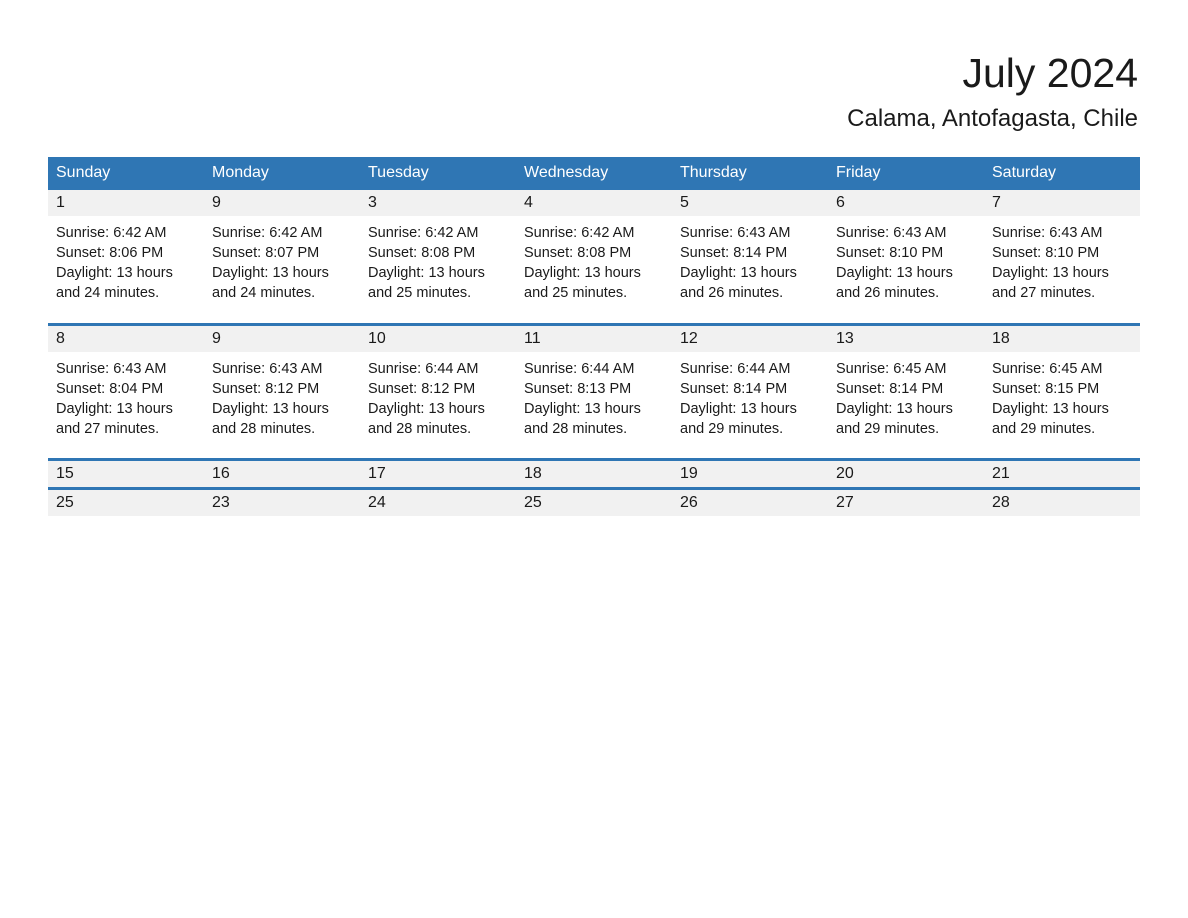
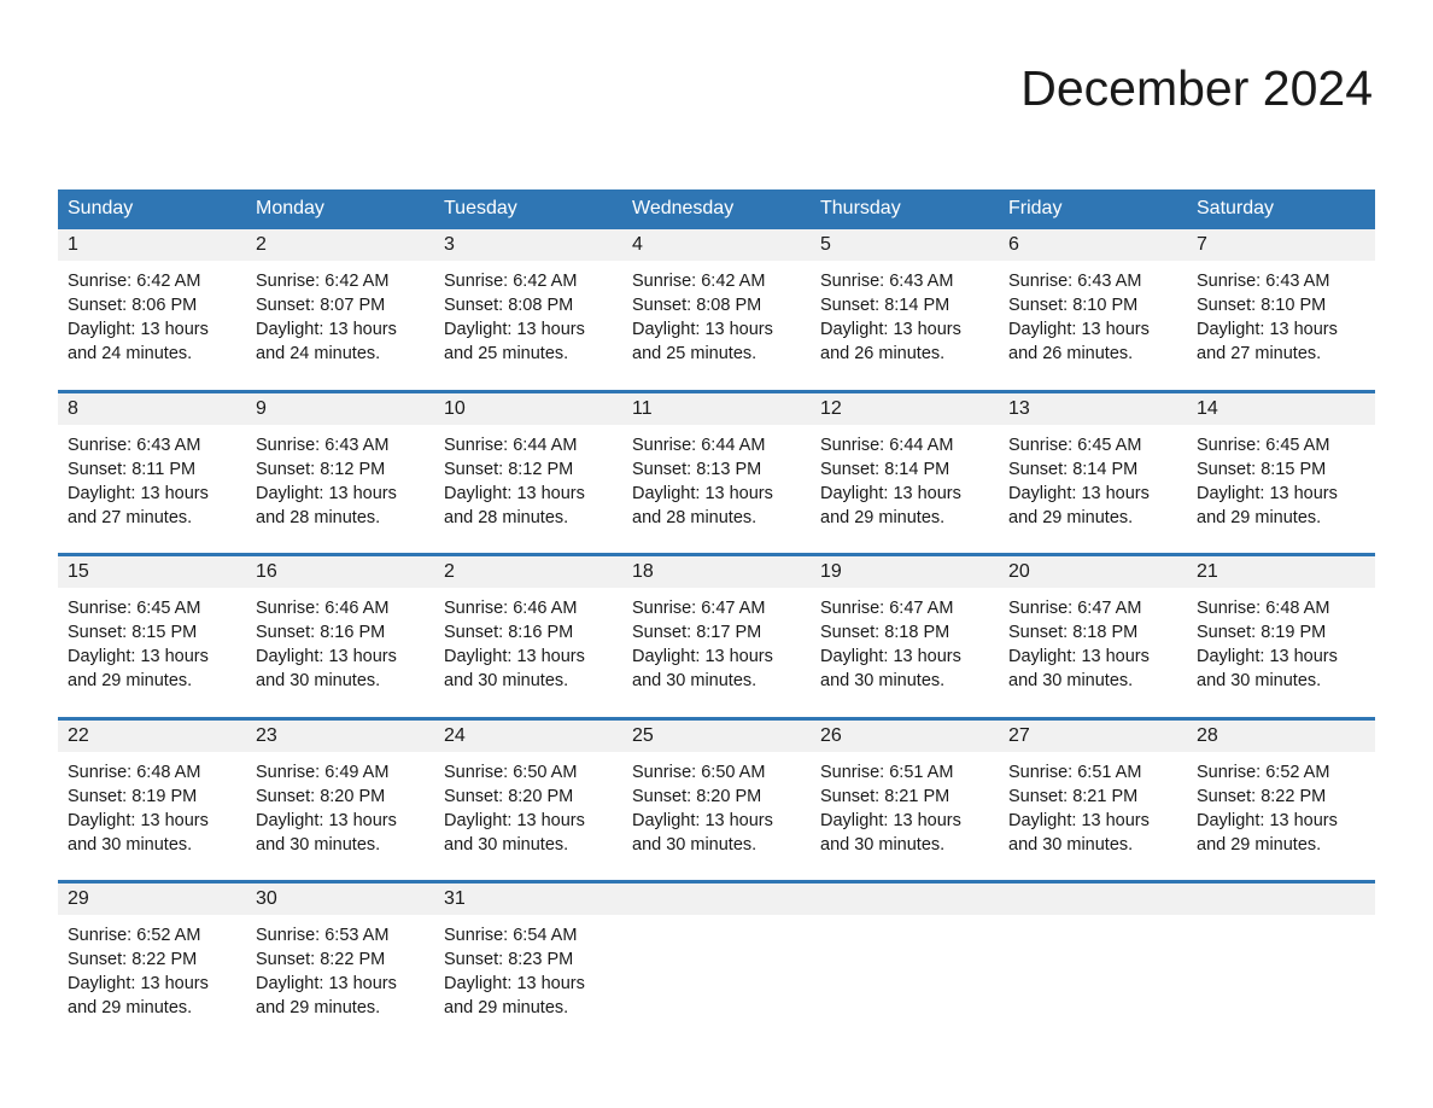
- July 2024
+ December 2024
- Calama, Antofagasta, Chile
  Sunday	Monday	Tuesday	Wednesday	Thursday	Friday	Saturday
- 1	9	3	4	5	6	7
+ 1	2	3	4	5	6	7
  Sunrise: 6:42 AM Sunset: 8:06 PM Daylight: 13 hours and 24 minutes.	Sunrise: 6:42 AM Sunset: 8:07 PM Daylight: 13 hours and 24 minutes.	Sunrise: 6:42 AM Sunset: 8:08 PM Daylight: 13 hours and 25 minutes.	Sunrise: 6:42 AM Sunset: 8:08 PM Daylight: 13 hours and 25 minutes.	Sunrise: 6:43 AM Sunset: 8:14 PM Daylight: 13 hours and 26 minutes.	Sunrise: 6:43 AM Sunset: 8:10 PM Daylight: 13 hours and 26 minutes.	Sunrise: 6:43 AM Sunset: 8:10 PM Daylight: 13 hours and 27 minutes.
- 8	9	10	11	12	13	18
+ 8	9	10	11	12	13	14
- Sunrise: 6:43 AM Sunset: 8:04 PM Daylight: 13 hours and 27 minutes.	Sunrise: 6:43 AM Sunset: 8:12 PM Daylight: 13 hours and 28 minutes.	Sunrise: 6:44 AM Sunset: 8:12 PM Daylight: 13 hours and 28 minutes.	Sunrise: 6:44 AM Sunset: 8:13 PM Daylight: 13 hours and 28 minutes.	Sunrise: 6:44 AM Sunset: 8:14 PM Daylight: 13 hours and 29 minutes.	Sunrise: 6:45 AM Sunset: 8:14 PM Daylight: 13 hours and 29 minutes.	Sunrise: 6:45 AM Sunset: 8:15 PM Daylight: 13 hours and 29 minutes.
+ Sunrise: 6:43 AM Sunset: 8:11 PM Daylight: 13 hours and 27 minutes.	Sunrise: 6:43 AM Sunset: 8:12 PM Daylight: 13 hours and 28 minutes.	Sunrise: 6:44 AM Sunset: 8:12 PM Daylight: 13 hours and 28 minutes.	Sunrise: 6:44 AM Sunset: 8:13 PM Daylight: 13 hours and 28 minutes.	Sunrise: 6:44 AM Sunset: 8:14 PM Daylight: 13 hours and 29 minutes.	Sunrise: 6:45 AM Sunset: 8:14 PM Daylight: 13 hours and 29 minutes.	Sunrise: 6:45 AM Sunset: 8:15 PM Daylight: 13 hours and 29 minutes.
- 15	16	17	18	19	20	21
+ 15	16	2	18	19	20	21
+ Sunrise: 6:45 AM Sunset: 8:15 PM Daylight: 13 hours and 29 minutes.	Sunrise: 6:46 AM Sunset: 8:16 PM Daylight: 13 hours and 30 minutes.	Sunrise: 6:46 AM Sunset: 8:16 PM Daylight: 13 hours and 30 minutes.	Sunrise: 6:47 AM Sunset: 8:17 PM Daylight: 13 hours and 30 minutes.	Sunrise: 6:47 AM Sunset: 8:18 PM Daylight: 13 hours and 30 minutes.	Sunrise: 6:47 AM Sunset: 8:18 PM Daylight: 13 hours and 30 minutes.	Sunrise: 6:48 AM Sunset: 8:19 PM Daylight: 13 hours and 30 minutes.
- 25	23	24	25	26	27	28
+ 22	23	24	25	26	27	28
+ Sunrise: 6:48 AM Sunset: 8:19 PM Daylight: 13 hours and 30 minutes.	Sunrise: 6:49 AM Sunset: 8:20 PM Daylight: 13 hours and 30 minutes.	Sunrise: 6:50 AM Sunset: 8:20 PM Daylight: 13 hours and 30 minutes.	Sunrise: 6:50 AM Sunset: 8:20 PM Daylight: 13 hours and 30 minutes.	Sunrise: 6:51 AM Sunset: 8:21 PM Daylight: 13 hours and 30 minutes.	Sunrise: 6:51 AM Sunset: 8:21 PM Daylight: 13 hours and 30 minutes.	Sunrise: 6:52 AM Sunset: 8:22 PM Daylight: 13 hours and 29 minutes.
+ 29	30	31
+ Sunrise: 6:52 AM Sunset: 8:22 PM Daylight: 13 hours and 29 minutes.	Sunrise: 6:53 AM Sunset: 8:22 PM Daylight: 13 hours and 29 minutes.	Sunrise: 6:54 AM Sunset: 8:23 PM Daylight: 13 hours and 29 minutes.
